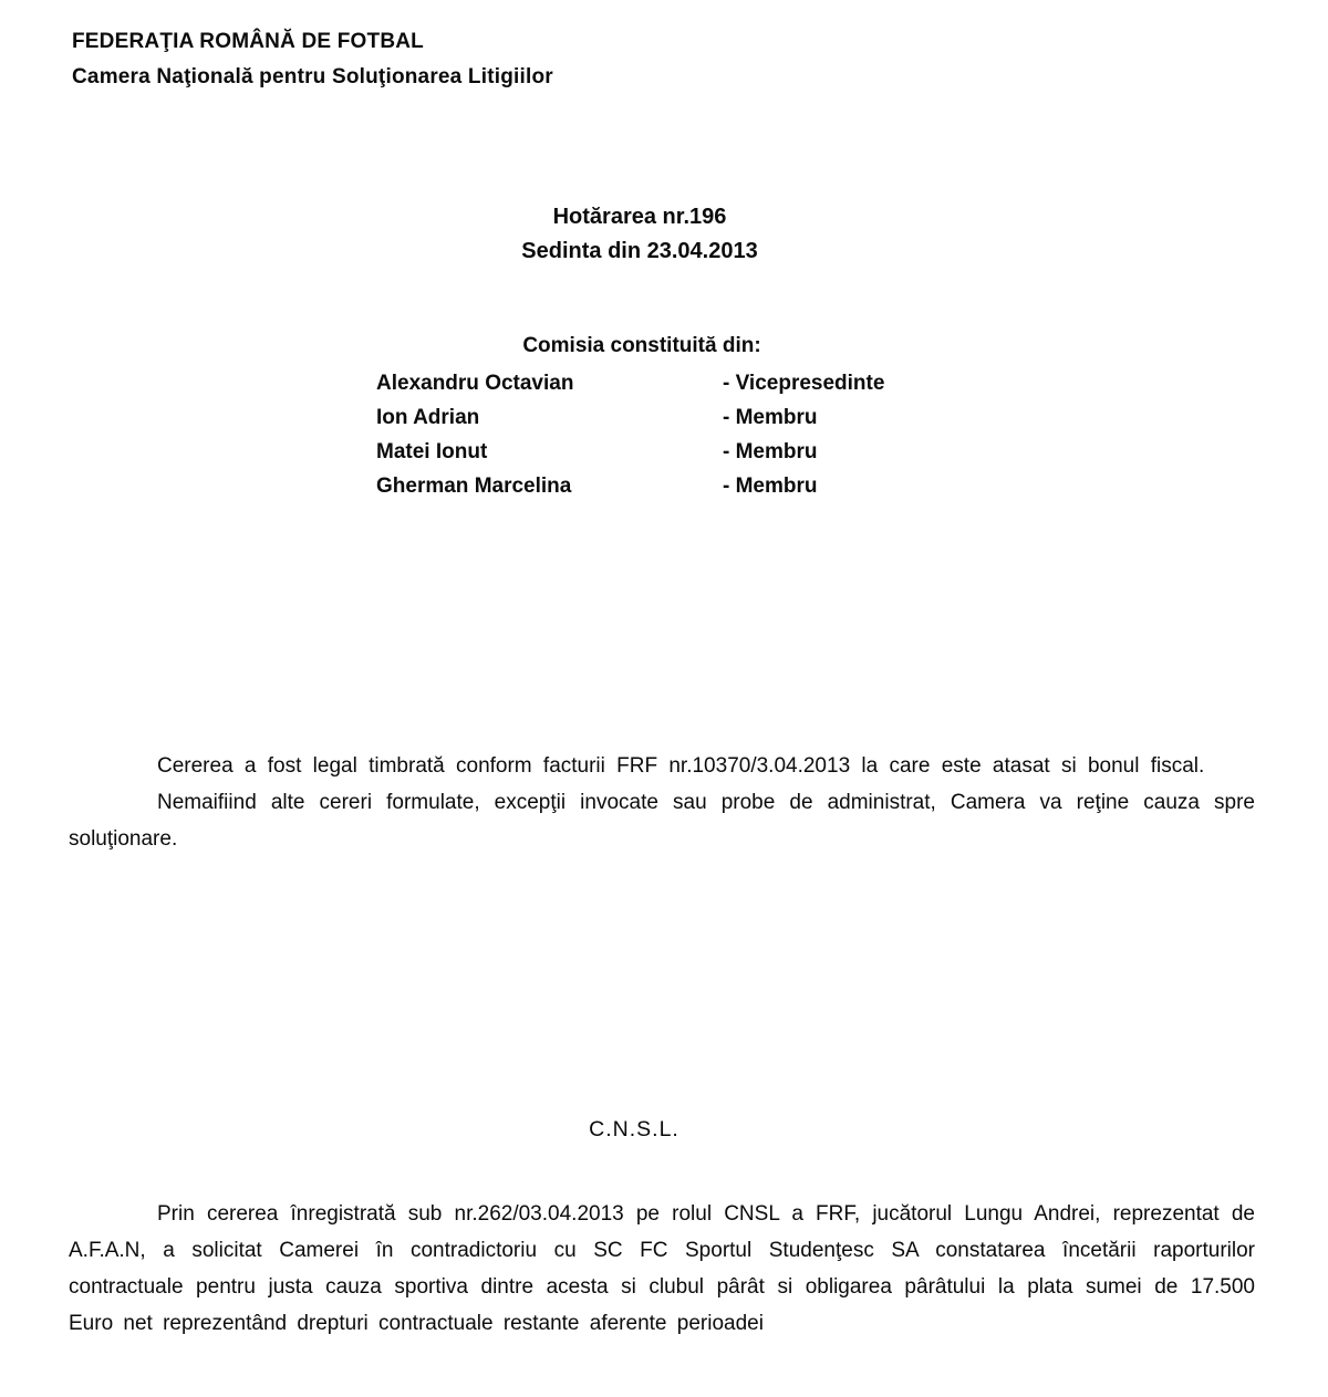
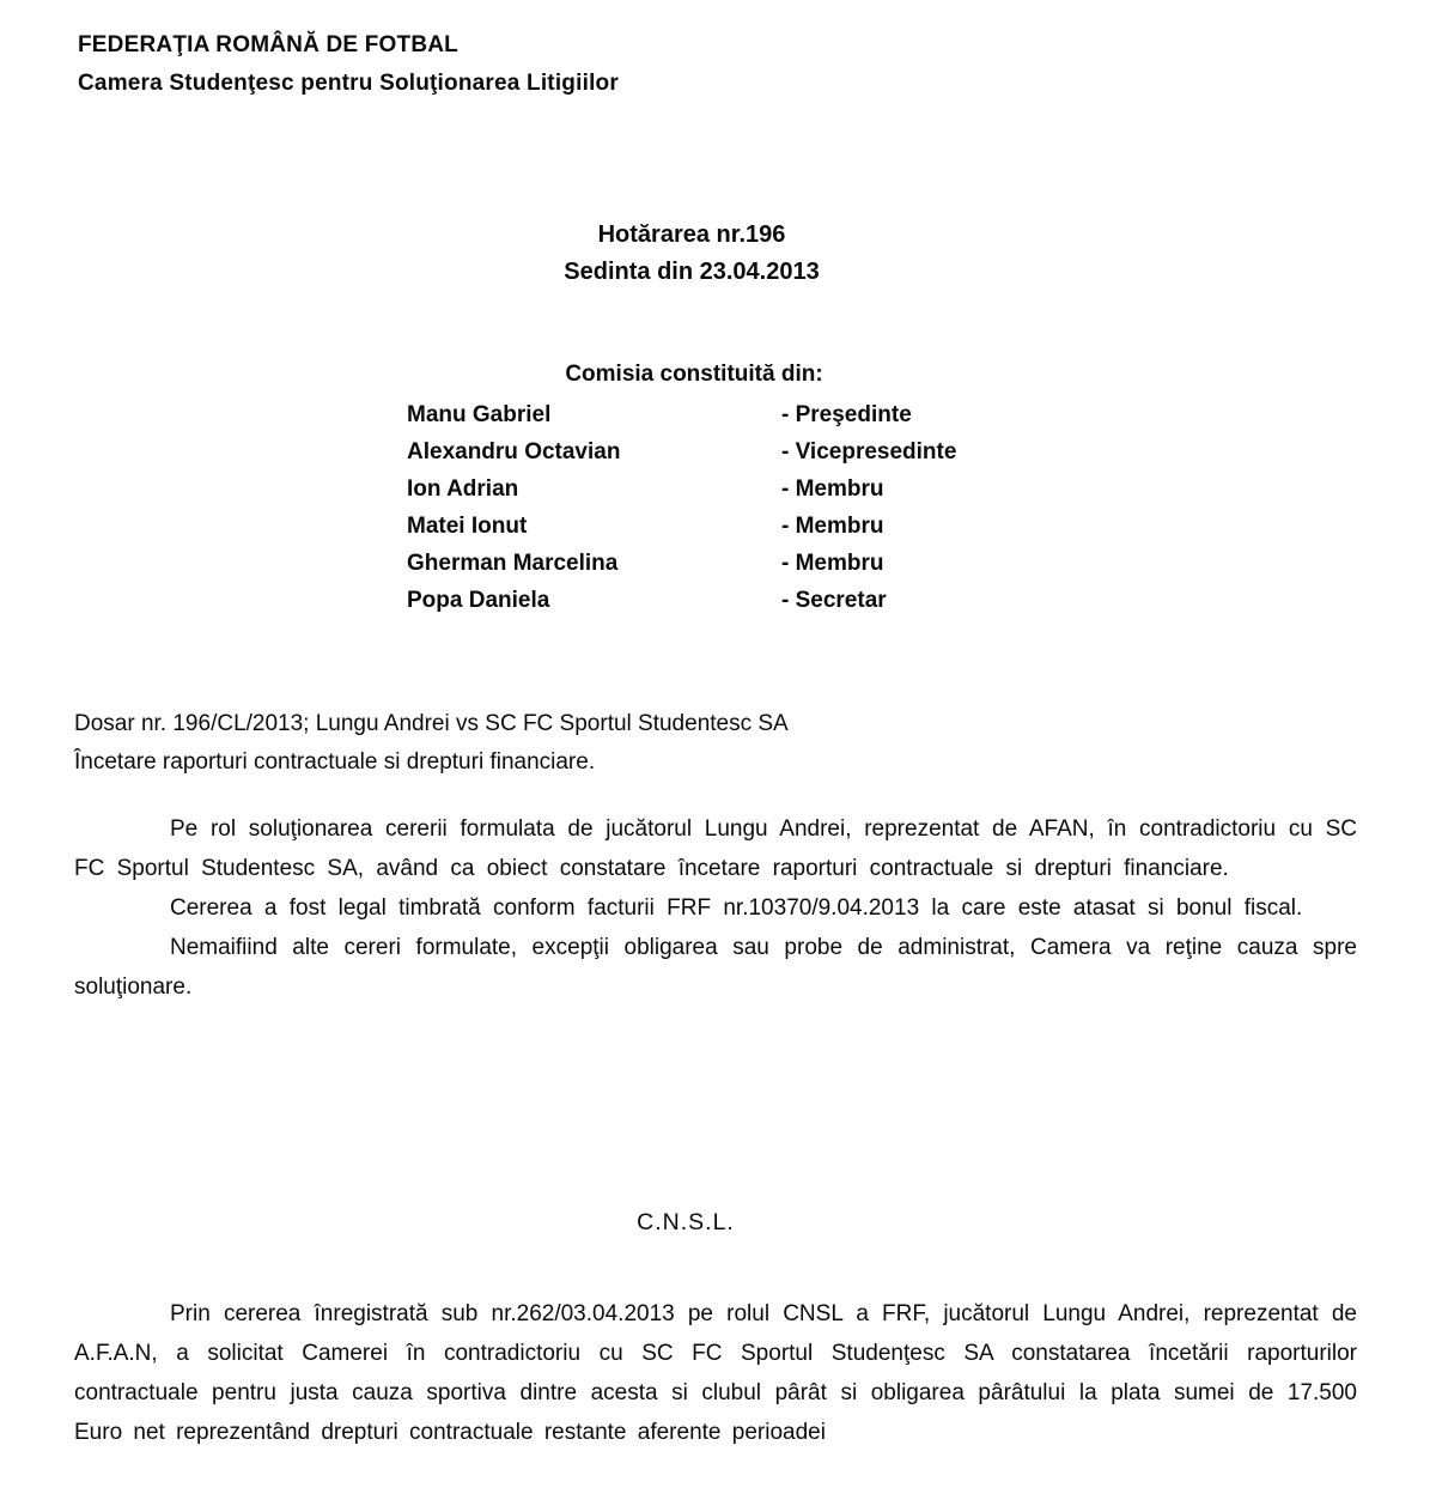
  FEDERAŢIA ROMÂNĂ DE FOTBAL
- Camera Naţională pentru Soluţionarea Litigiilor
+ Camera Studenţesc pentru Soluţionarea Litigiilor
  Hotărarea nr.196
  Sedinta din 23.04.2013
  Comisia constituită din:
+ Manu Gabriel
+ - Preşedinte
  Alexandru Octavian
  - Vicepresedinte
  Ion Adrian
  - Membru
  Matei Ionut
  - Membru
  Gherman Marcelina
  - Membru
+ Popa Daniela
+ - Secretar
+ Dosar nr. 196/CL/2013; Lungu Andrei vs SC FC Sportul Studentesc SA
+ Încetare raporturi contractuale si drepturi financiare.
+ Pe rol soluţionarea cererii formulata de jucătorul Lungu Andrei, reprezentat de AFAN, în contradictoriu cu SC FC Sportul Studentesc SA, având ca obiect constatare încetare raporturi contractuale si drepturi financiare.
- Cererea a fost legal timbrată conform facturii FRF nr.10370/3.04.2013 la care este atasat si bonul fiscal.
+ Cererea a fost legal timbrată conform facturii FRF nr.10370/9.04.2013 la care este atasat si bonul fiscal.
- Nemaifiind alte cereri formulate, excepţii invocate sau probe de administrat, Camera va reţine cauza spre soluţionare.
+ Nemaifiind alte cereri formulate, excepţii obligarea sau probe de administrat, Camera va reţine cauza spre soluţionare.
  C.N.S.L.
  Prin cererea înregistrată sub nr.262/03.04.2013 pe rolul CNSL a FRF, jucătorul Lungu Andrei, reprezentat de A.F.A.N, a solicitat Camerei în contradictoriu cu SC FC Sportul Studenţesc SA constatarea încetării raporturilor contractuale pentru justa cauza sportiva dintre acesta si clubul pârât si obligarea pârâtului la plata sumei de 17.500 Euro net reprezentând drepturi contractuale restante aferente perioadei
